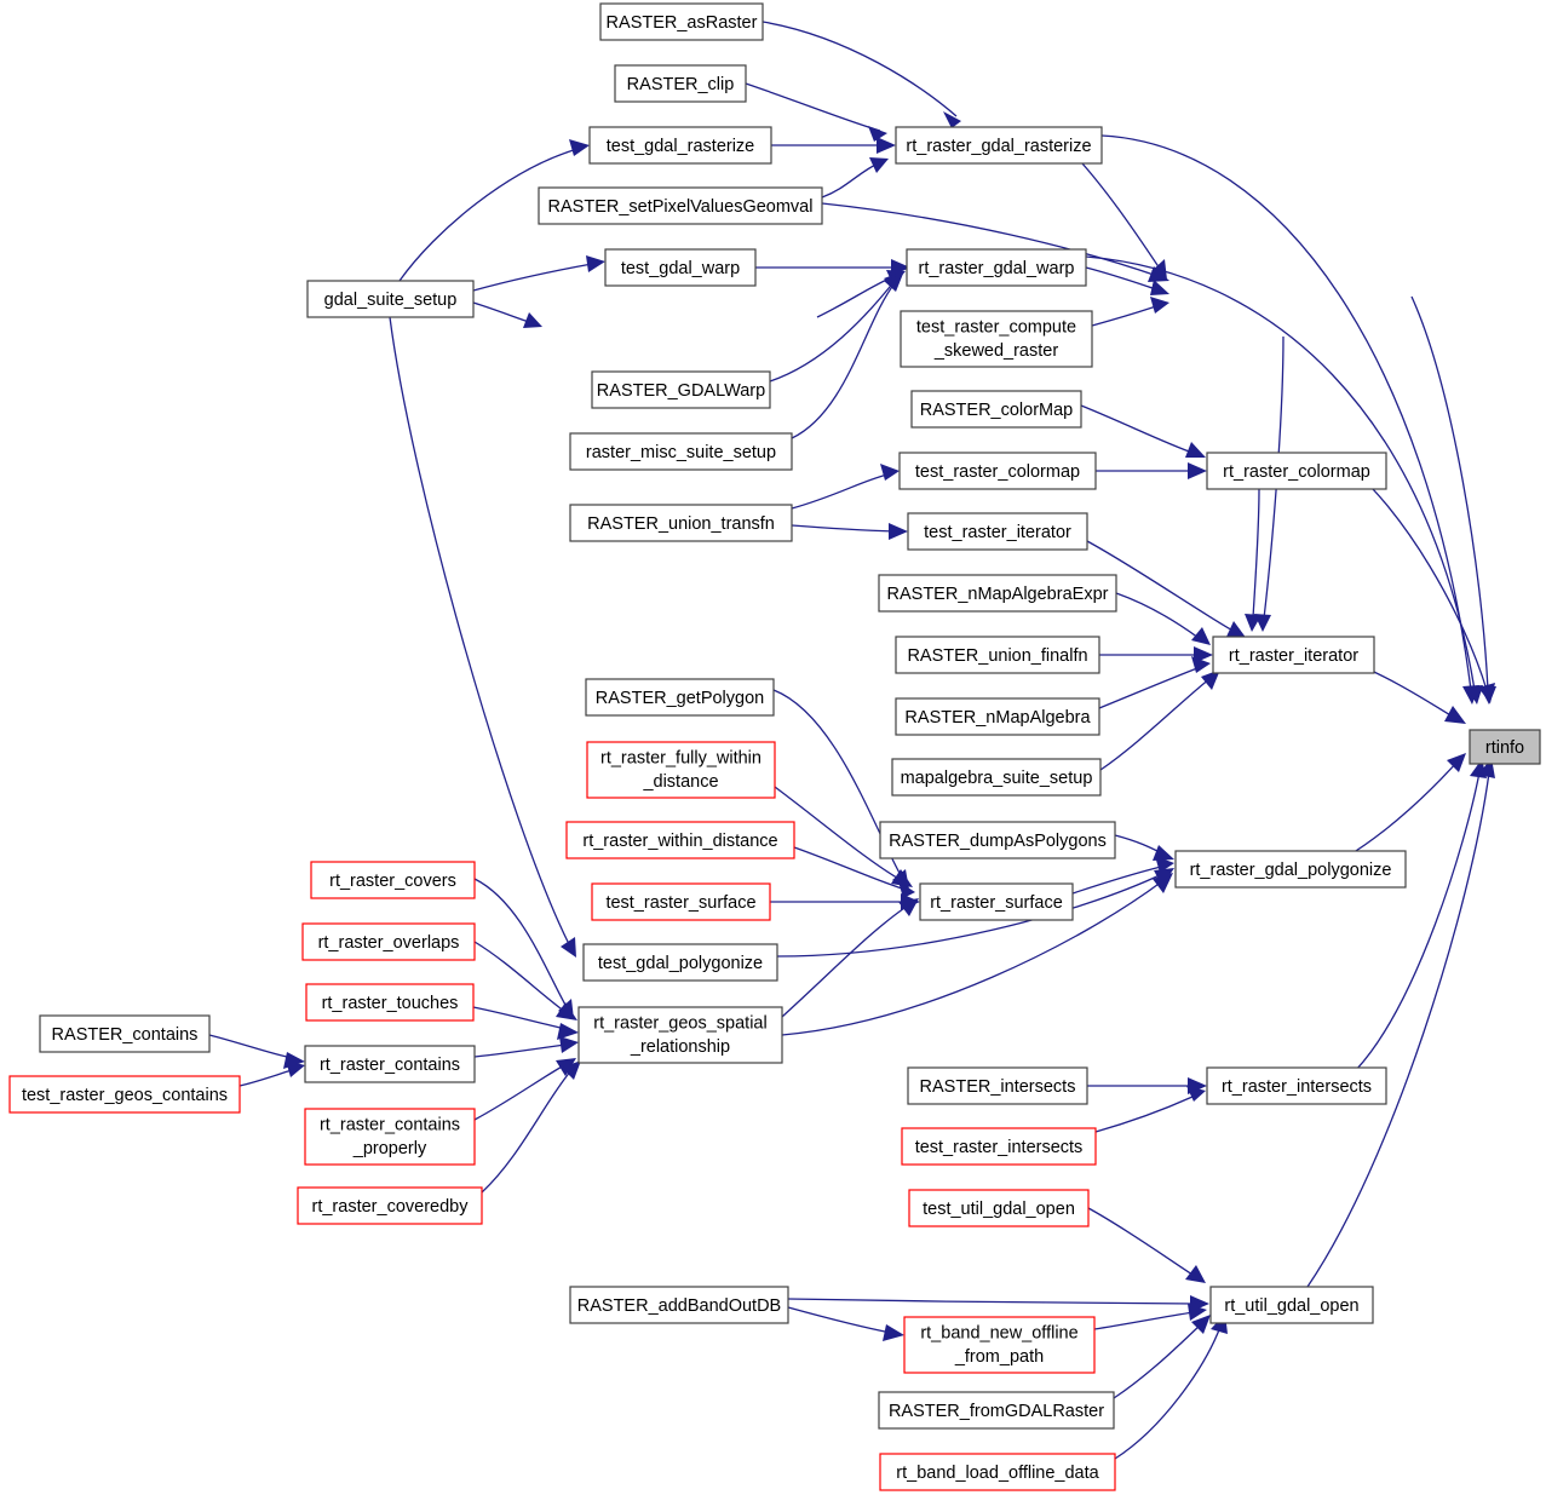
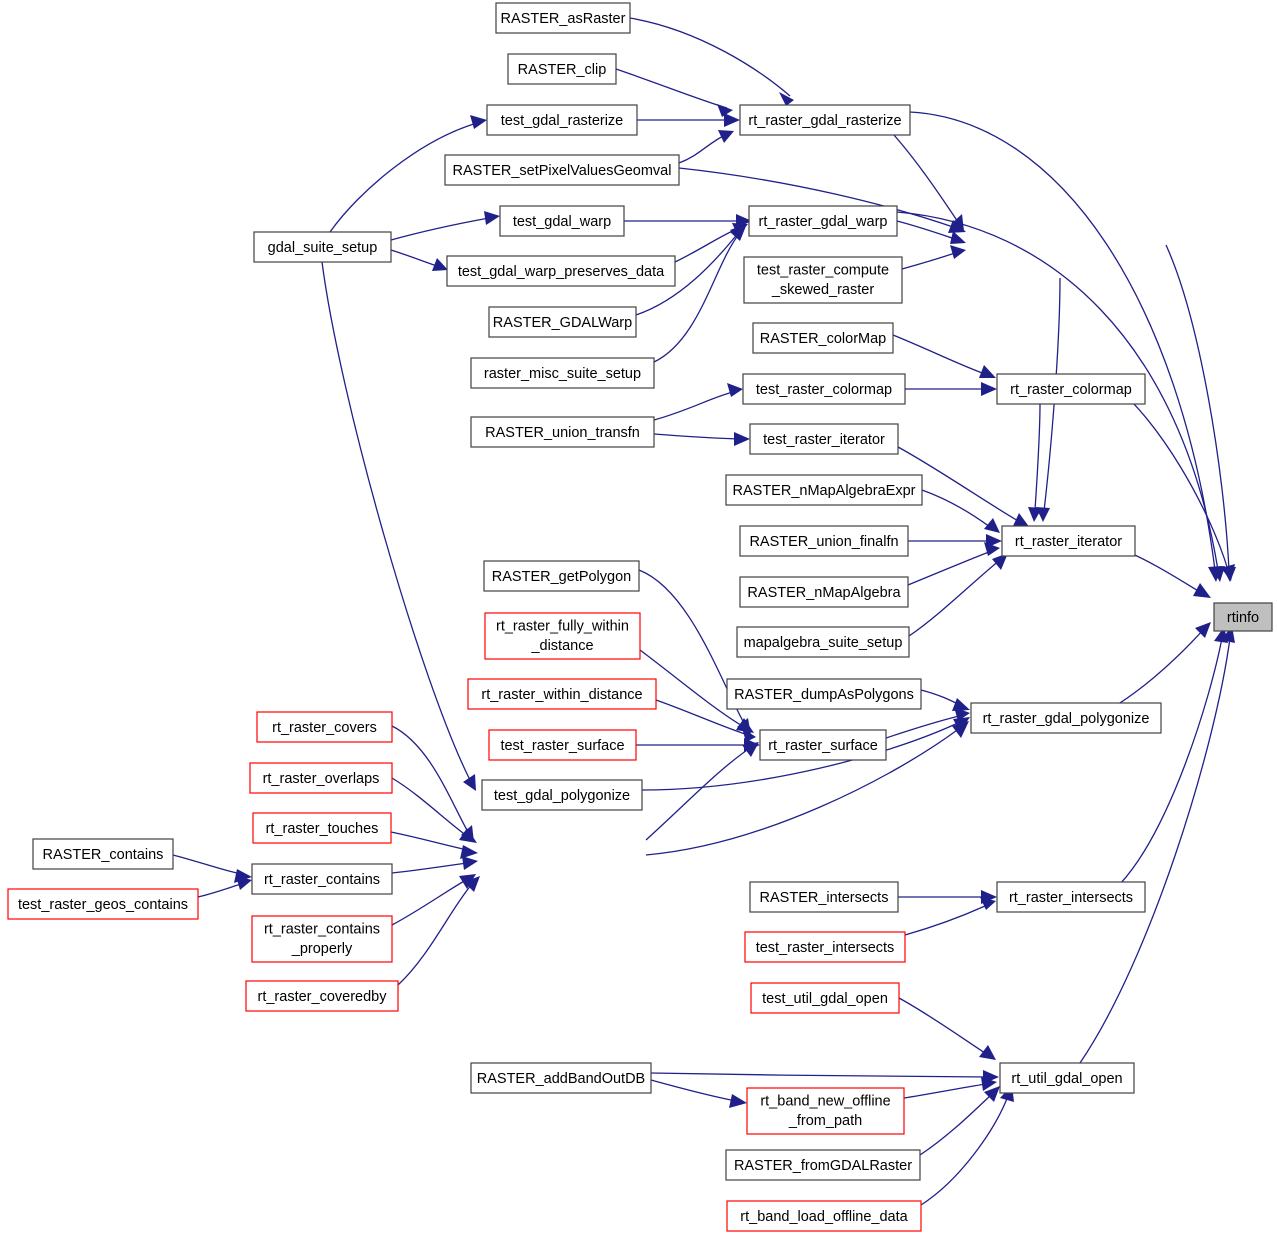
  RASTER_asRaster
  RASTER_clip
  test_gdal_rasterize
  RASTER_setPixelValuesGeomval
  rt_raster_gdal_rasterize
  gdal_suite_setup
  test_gdal_warp
+ test_gdal_warp_preserves_data
  RASTER_GDALWarp
  raster_misc_suite_setup
  RASTER_union_transfn
  rt_raster_gdal_warp
  test_raster_compute
  _skewed_raster
  RASTER_colorMap
  test_raster_colormap
  rt_raster_colormap
  test_raster_iterator
  RASTER_nMapAlgebraExpr
  RASTER_union_finalfn
  RASTER_nMapAlgebra
  mapalgebra_suite_setup
  rt_raster_iterator
  RASTER_getPolygon
  rt_raster_fully_within
  _distance
  rt_raster_within_distance
  test_raster_surface
  test_gdal_polygonize
  RASTER_dumpAsPolygons
  rt_raster_surface
  rt_raster_gdal_polygonize
  rt_raster_covers
  rt_raster_overlaps
  rt_raster_touches
  RASTER_contains
  test_raster_geos_contains
  rt_raster_contains
  rt_raster_contains
  _properly
  rt_raster_coveredby
- rt_raster_geos_spatial
- _relationship
  RASTER_intersects
  test_raster_intersects
  rt_raster_intersects
  test_util_gdal_open
  RASTER_addBandOutDB
  rt_band_new_offline
  _from_path
  rt_util_gdal_open
  RASTER_fromGDALRaster
  rt_band_load_offline_data
  rtinfo
